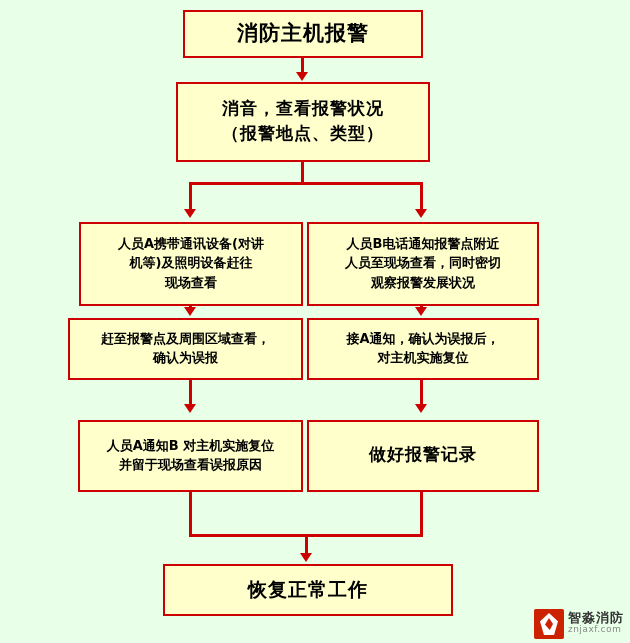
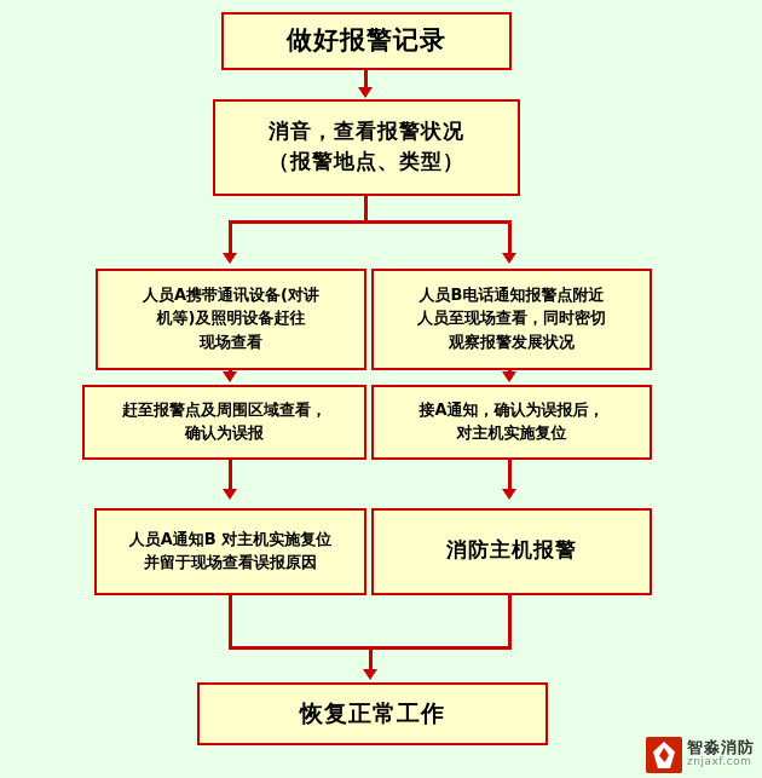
- 消防主机报警
+ 做好报警记录
  消音，查看报警状况
  （报警地点、类型）
  人员A携带通讯设备(对讲
  机等)及照明设备赶往
  现场查看
  人员B电话通知报警点附近
  人员至现场查看，同时密切
  观察报警发展状况
  赶至报警点及周围区域查看，
  确认为误报
  接A通知，确认为误报后，
  对主机实施复位
  人员A通知B 对主机实施复位
  并留于现场查看误报原因
- 做好报警记录
+ 消防主机报警
  恢复正常工作
  智淼消防
  znjaxf.com
